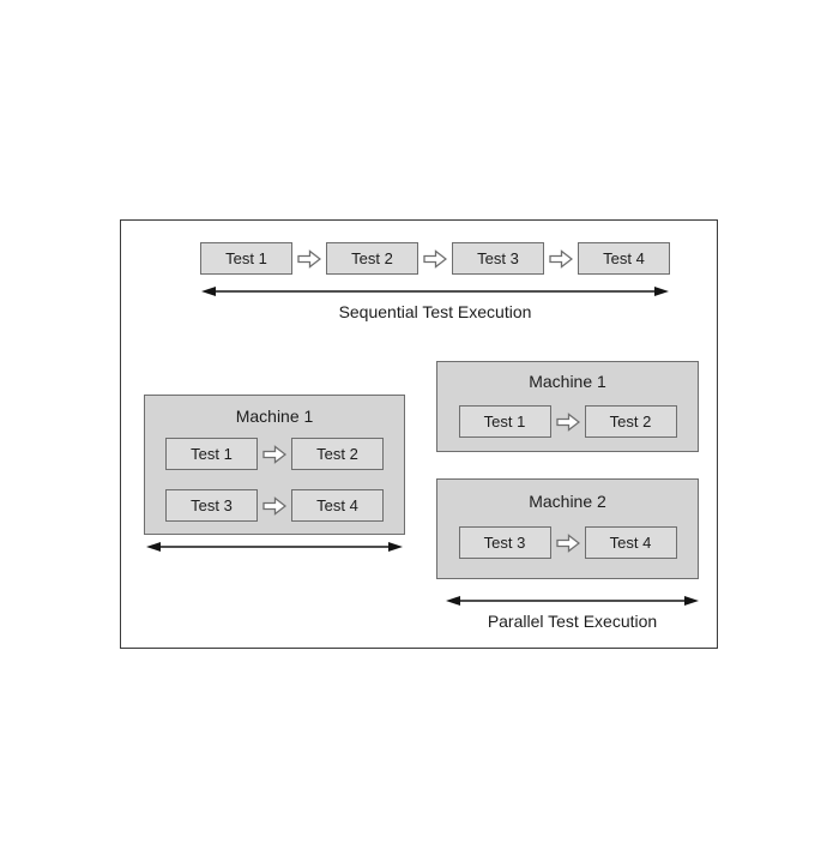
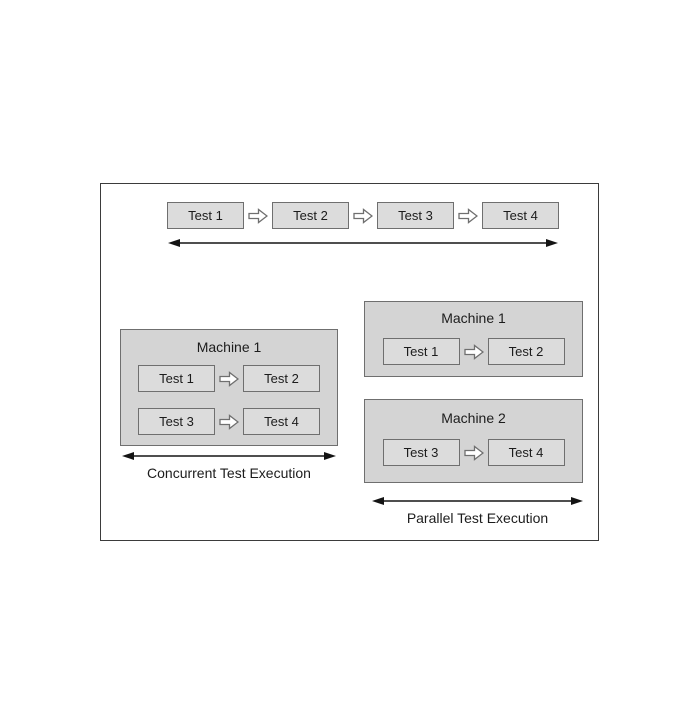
  Test 1
  Test 2
  Test 3
  Test 4
- Sequential Test Execution
  Machine 1
  Test 1
  Test 2
  Test 3
  Test 4
+ Concurrent Test Execution
  Machine 1
  Test 1
  Test 2
  Machine 2
  Test 3
  Test 4
  Parallel Test Execution
